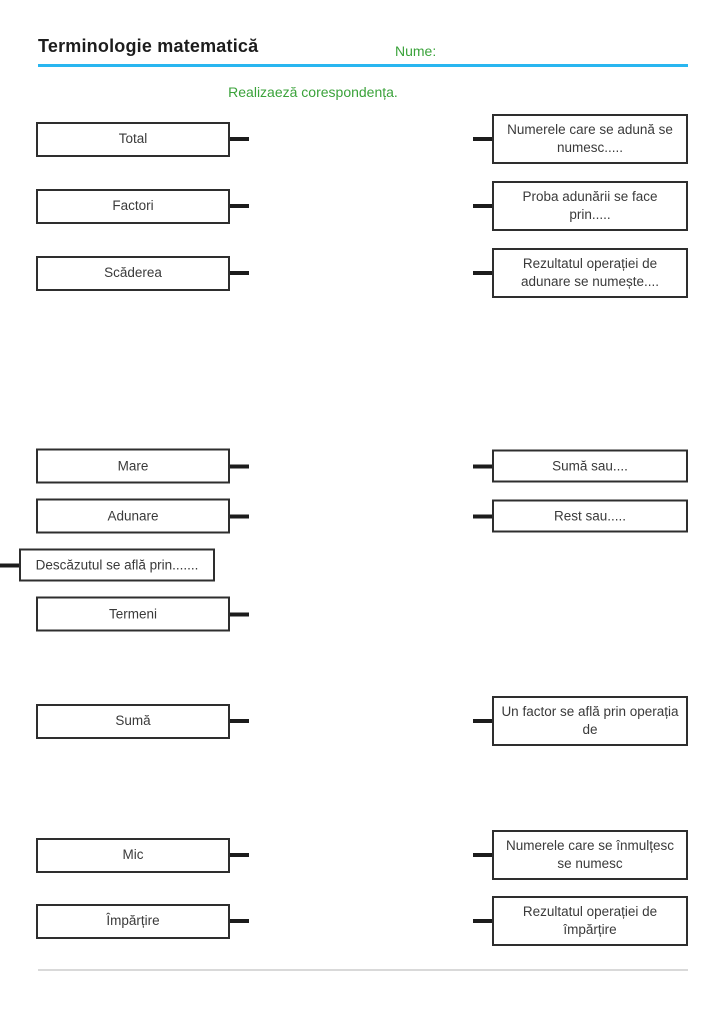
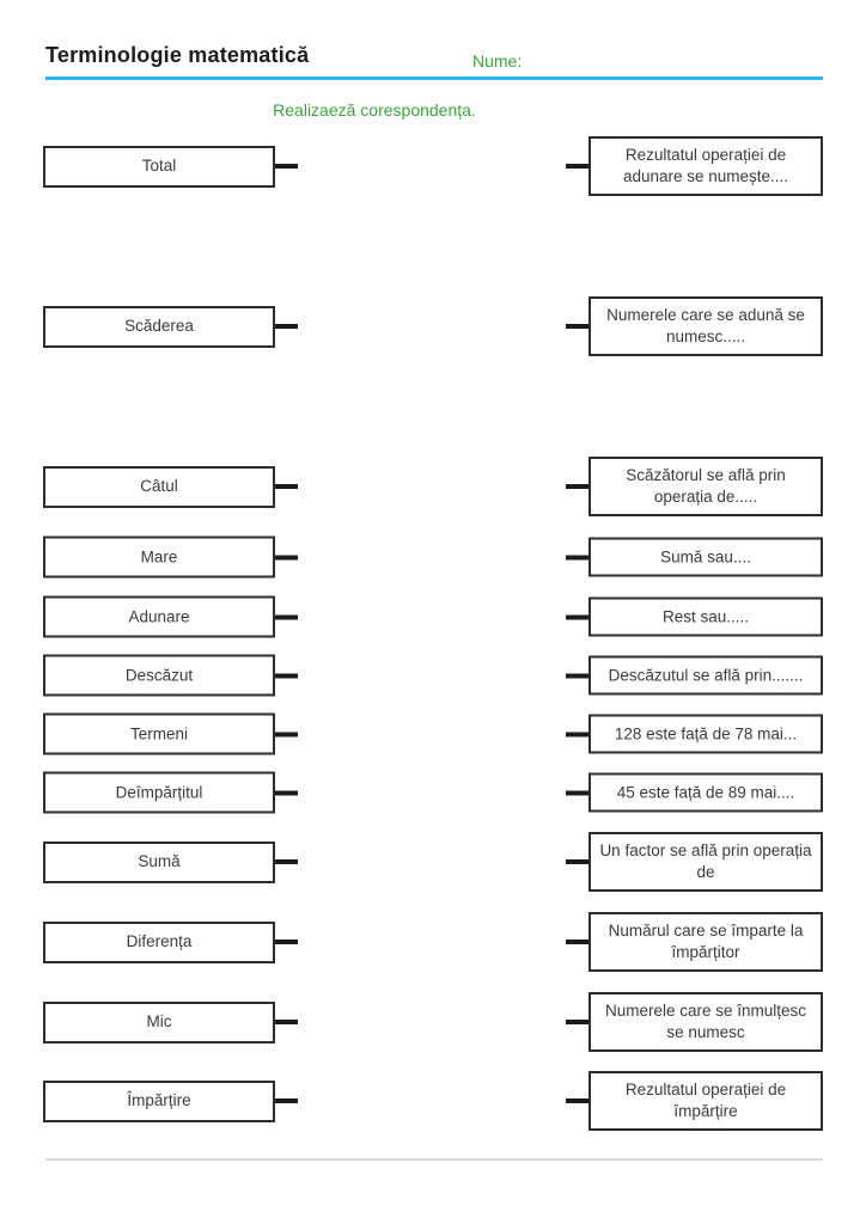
  Terminologie matematică
  Nume:
  Realizaeză corespondența.
  Total
- Numerele care se adună se numesc.....
+ Rezultatul operației de adunare se numește....
- Factori
- Proba adunării se face prin.....
  Scăderea
- Rezultatul operației de adunare se numește....
+ Numerele care se adună se numesc.....
+ Câtul
+ Scăzătorul se află prin operația de.....
  Mare
  Sumă sau....
  Adunare
  Rest sau.....
+ Descăzut
  Descăzutul se află prin.......
  Termeni
+ 128 este față de 78 mai...
+ Deîmpărțitul
+ 45 este față de 89 mai....
  Sumă
  Un factor se află prin operația de
+ Diferența
+ Numărul care se împarte la împărțitor
  Mic
  Numerele care se înmulțesc se numesc
  Împărțire
  Rezultatul operației de împărțire
